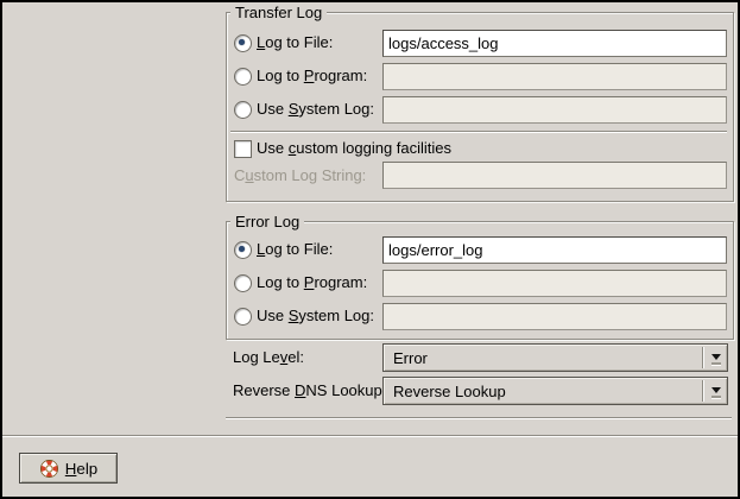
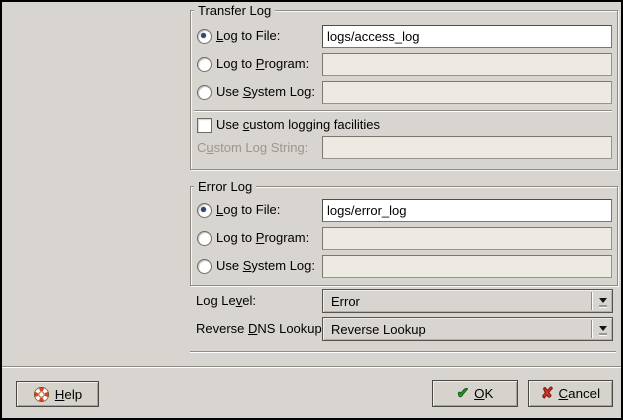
  Transfer Log
  Log to File:
  logs/access_log
  Log to Program:
  Use System Log:
  Use custom logging facilities
  Custom Log String:
  Error Log
  Log to File:
  logs/error_log
  Log to Program:
  Use System Log:
  Log Level:
  Error
  Reverse DNS Lookup
  Reverse Lookup
  Help
+ ✔
+ OK
+ ✘
+ Cancel
